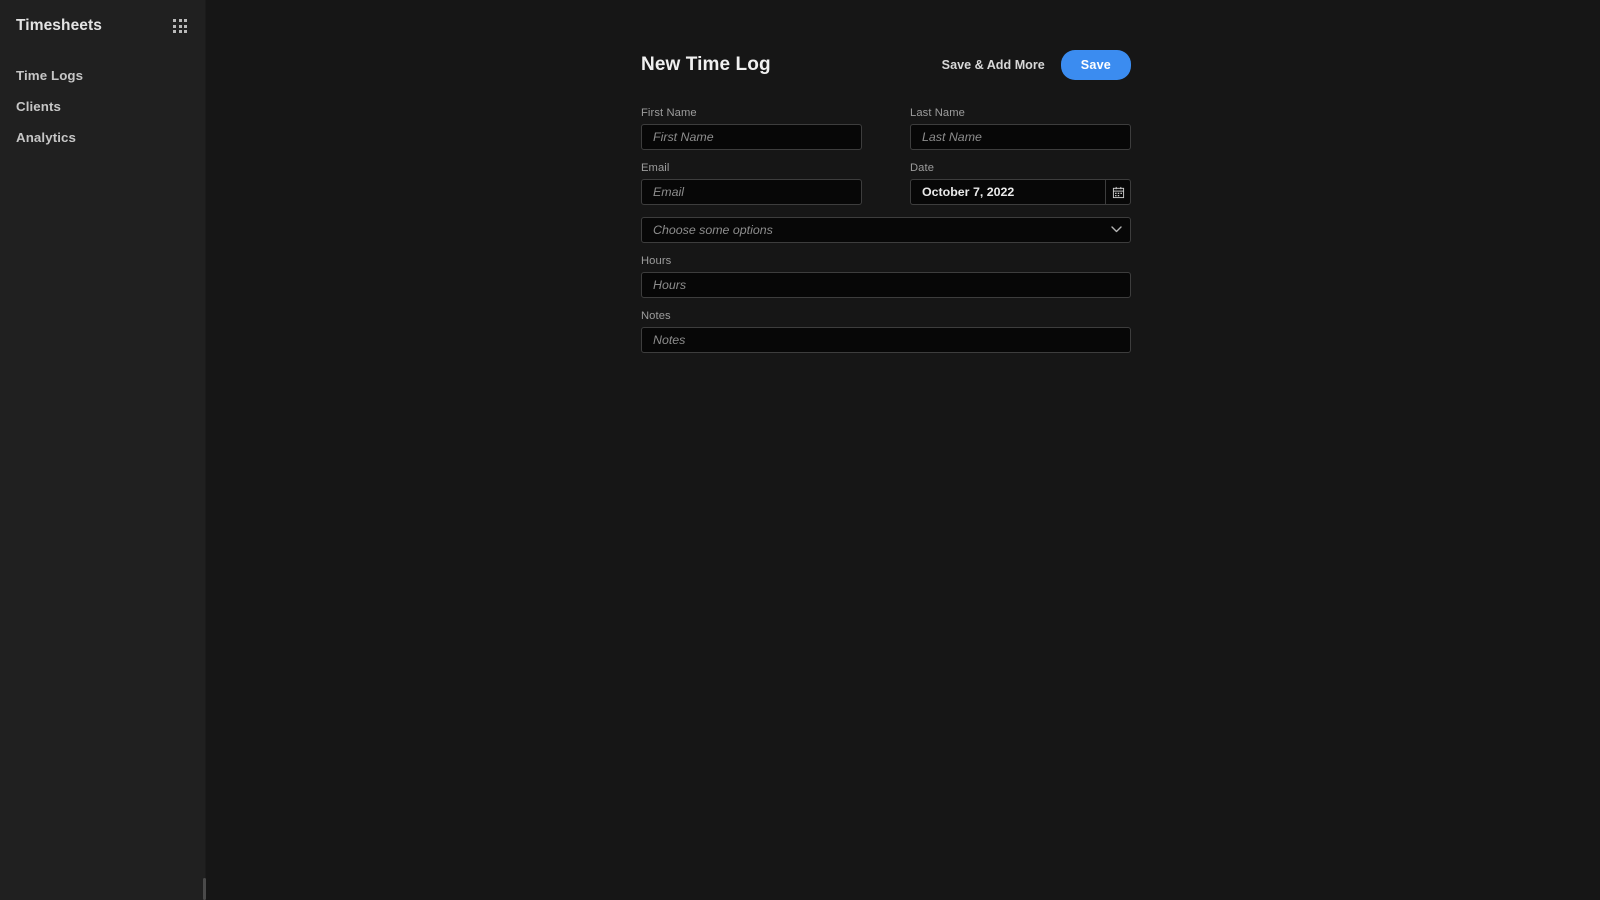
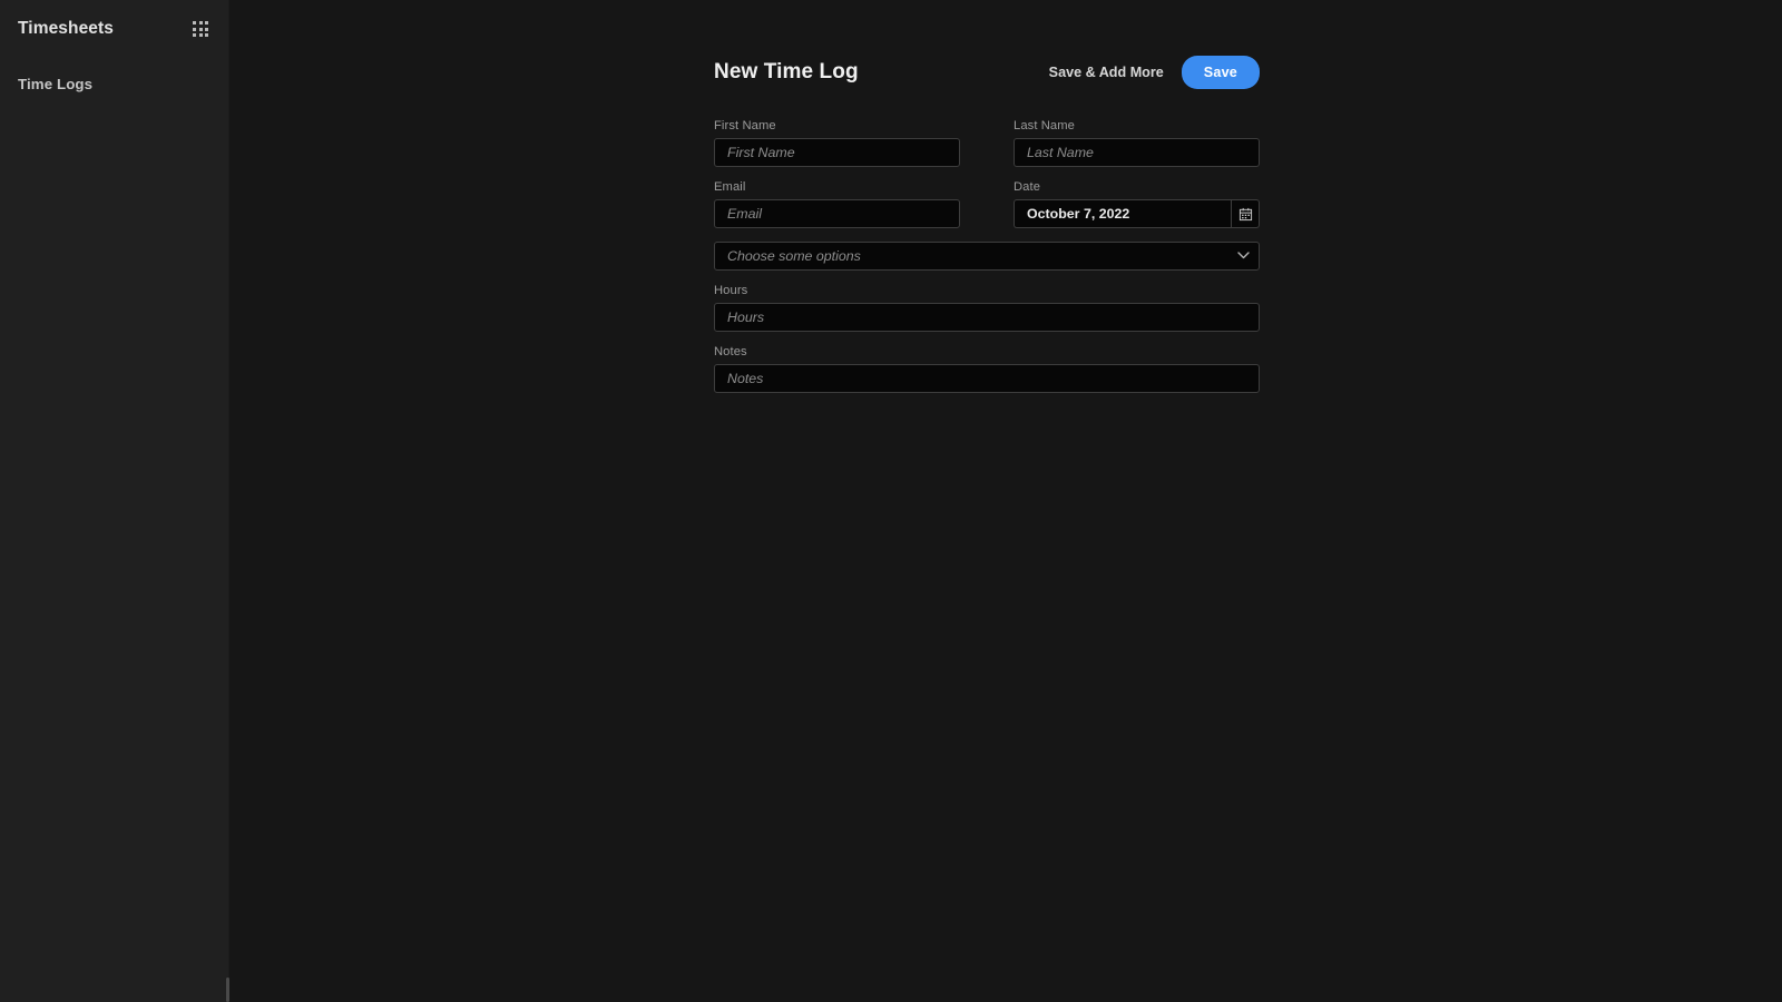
  Timesheets
  Time Logs
- Clients
- Analytics
  New Time Log
  Save & Add More
  Save
  First Name
  First Name
  Last Name
  Last Name
  Email
  Email
  Date
  October 7, 2022
  Choose some options
  Hours
  Hours
  Notes
  Notes
